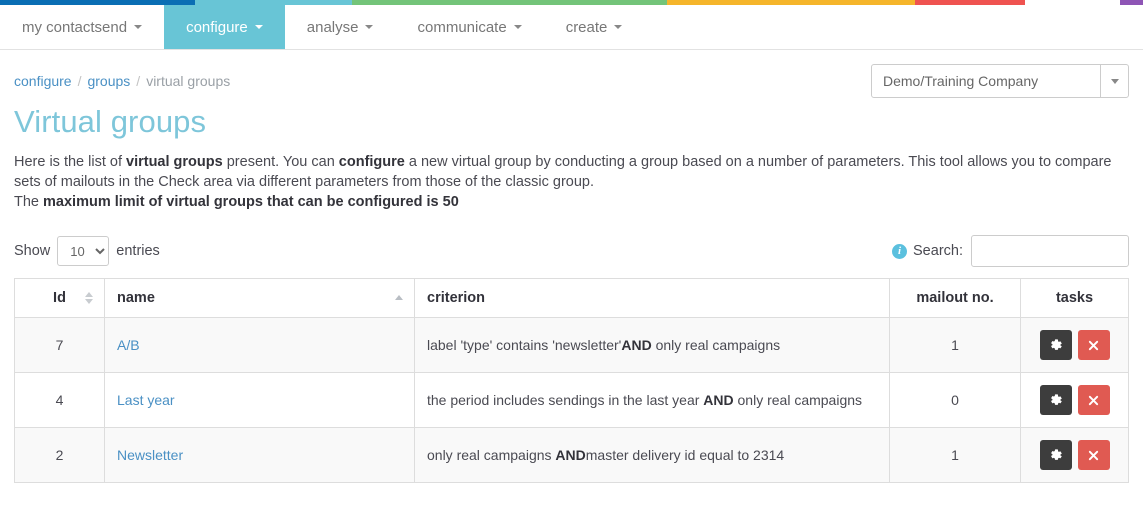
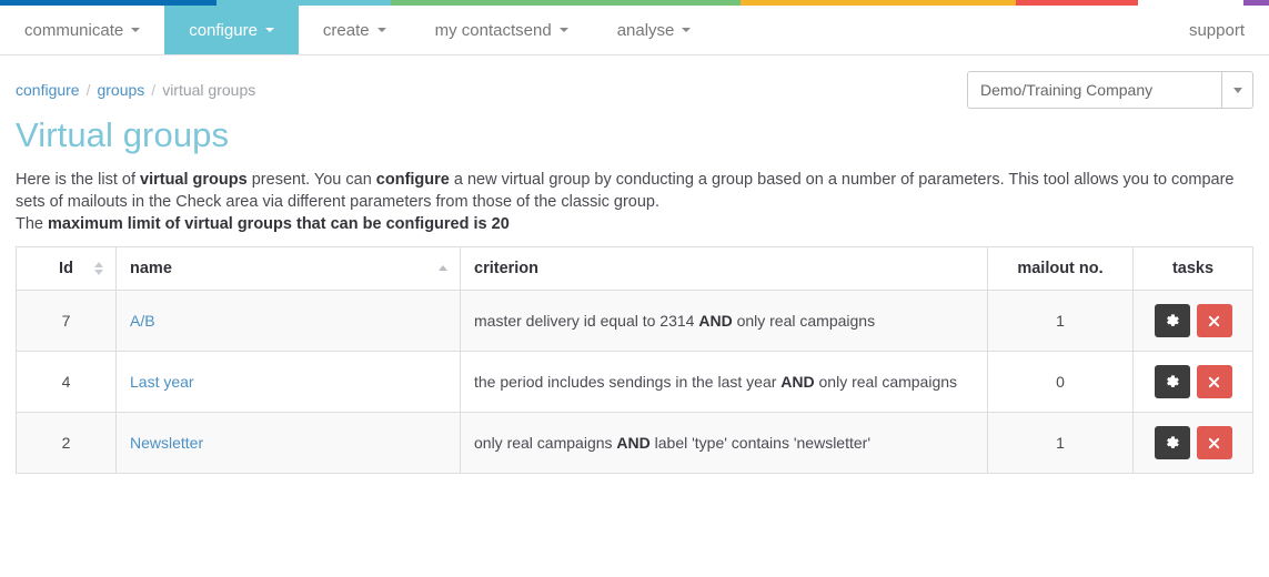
- my contactsend
+ communicate
  configure
- analyse
+ create
- communicate
+ my contactsend
- create
+ analyse
+ support
  configure / groups / virtual groups
  Demo/Training Company
  Virtual groups
  Here is the list of virtual groups present. You can configure a new virtual group by conducting a group based on a number of parameters. This tool allows you to compare sets of mailouts in the Check area via different parameters from those of the classic group.
- The maximum limit of virtual groups that can be configured is 50
+ The maximum limit of virtual groups that can be configured is 20
- Show
- 10
- entries
- i
- Search:
  Id	name	criterion	mailout no.	tasks
- 7	A/B	label 'type' contains 'newsletter'AND only real campaigns	1
+ 7	A/B	master delivery id equal to 2314 AND only real campaigns	1
  4	Last year	the period includes sendings in the last year AND only real campaigns	0
- 2	Newsletter	only real campaigns ANDmaster delivery id equal to 2314	1
+ 2	Newsletter	only real campaigns AND label 'type' contains 'newsletter'	1
